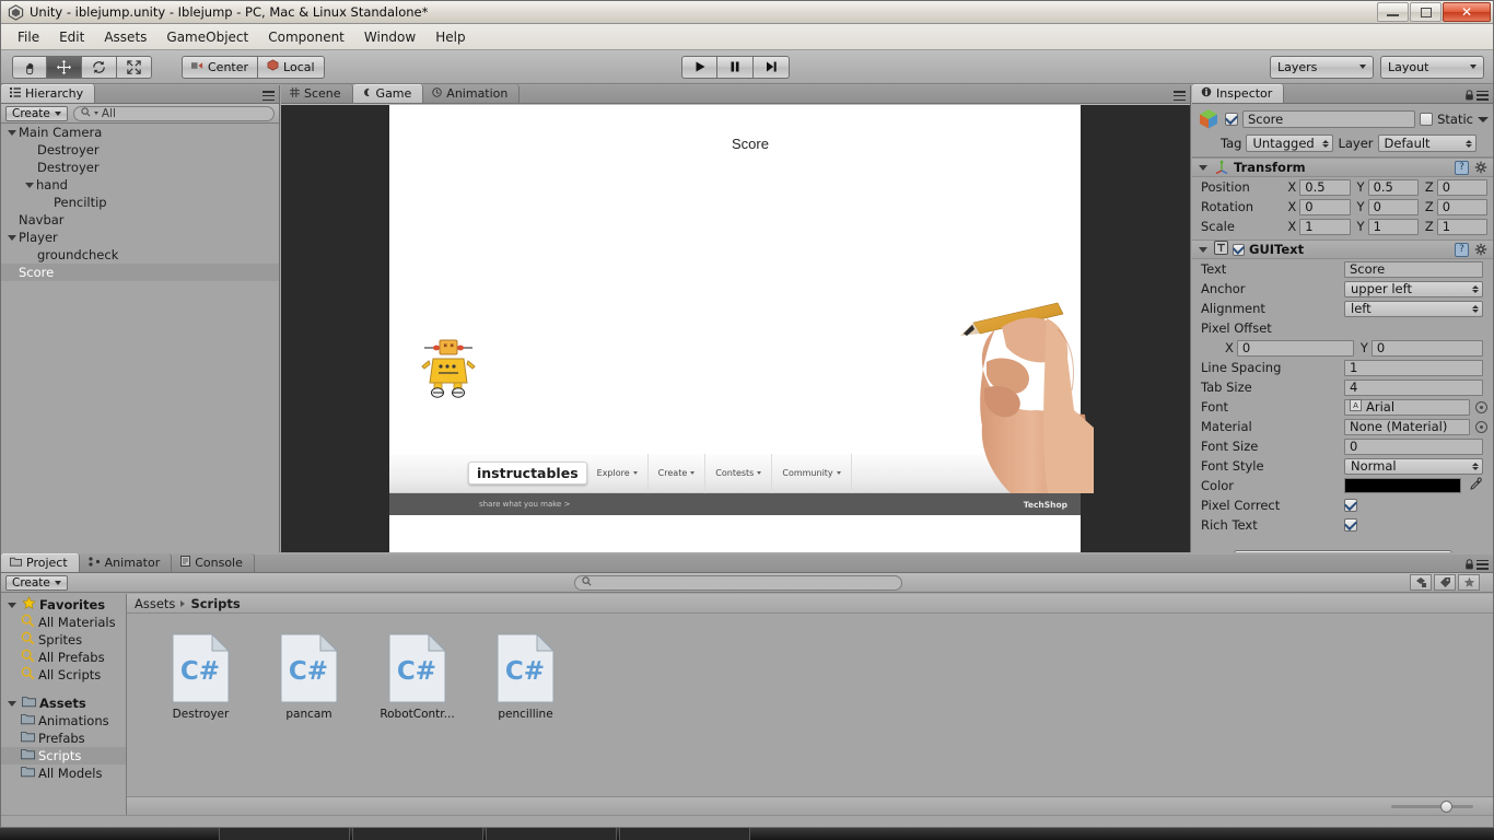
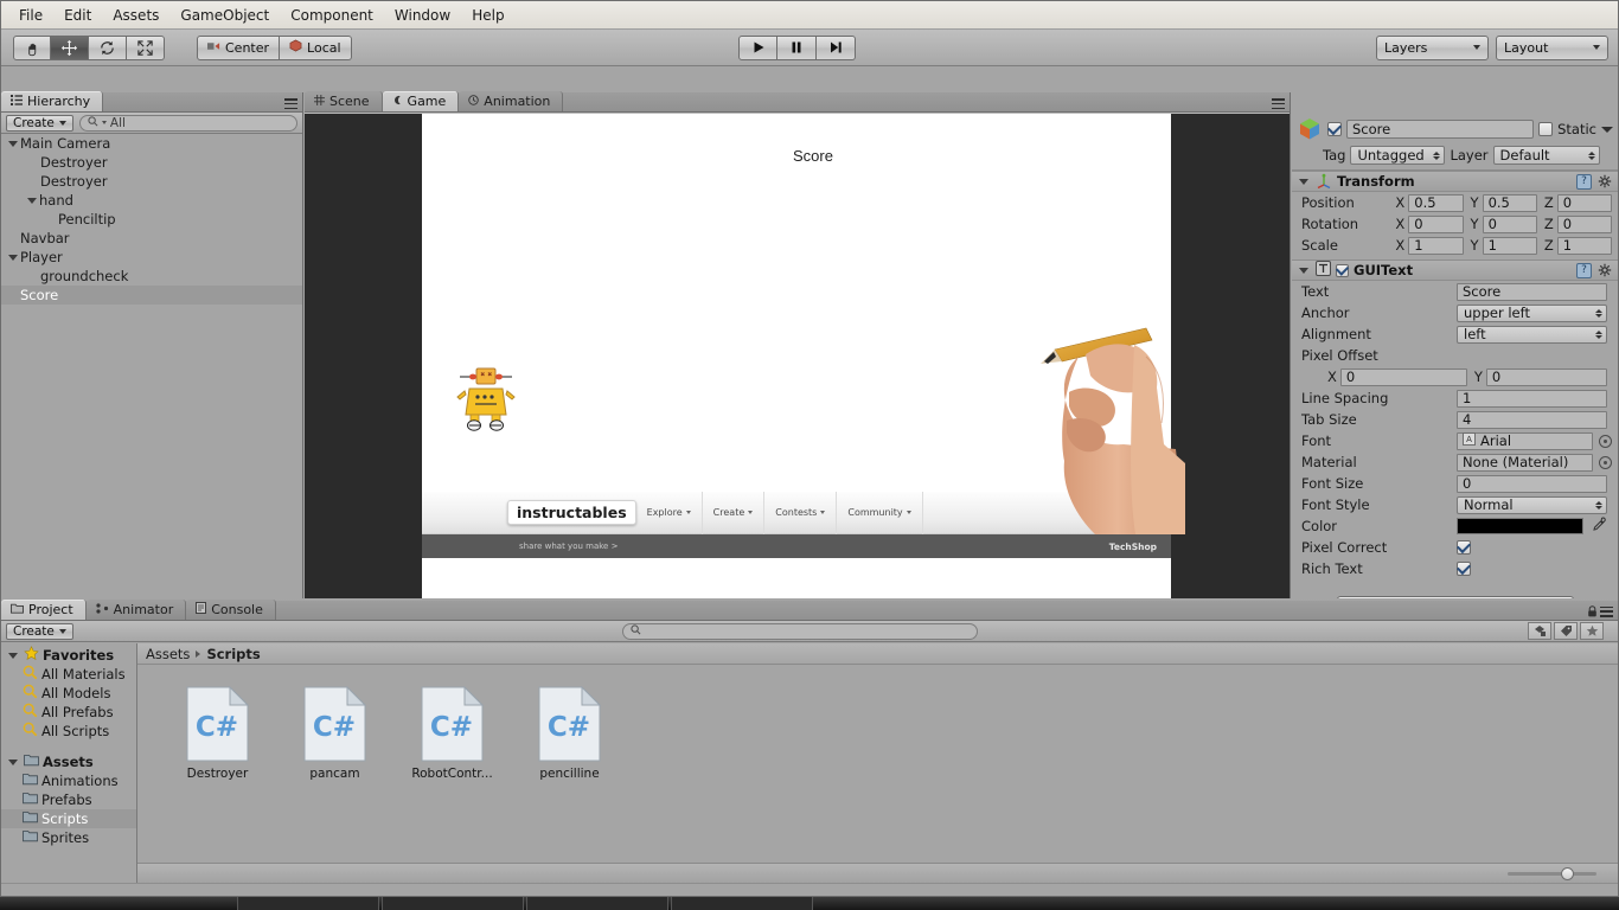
- Unity - iblejump.unity - Iblejump - PC, Mac & Linux Standalone*
- ✕
  File
  Edit
  Assets
  GameObject
  Component
  Window
  Help
  Center
  Local
  Layers
  Layout
  Hierarchy
  Create
  All
  Main Camera
  Destroyer
  Destroyer
  hand
  Penciltip
  Navbar
  Player
  groundcheck
  Score
  Scene
  Game
  Animation
  Score
  instructables
  Explore
  Create
  Contests
  Community
  share what you make >
  TechShop
- Inspector
  Score
  Static
  Tag
  Untagged
  Layer
  Default
  Transform
  ?
  Position
  X
  0.5
  Y
  0.5
  Z
  0
  Rotation
  X
  0
  Y
  0
  Z
  0
  Scale
  X
  1
  Y
  1
  Z
  1
  GUIText
  ?
  Text
  Score
  Anchor
  upper left
  Alignment
  left
  Pixel Offset
  X
  0
  Y
  0
  Line Spacing
  1
  Tab Size
  4
  Font
  A
  Arial
  Material
  None (Material)
  Font Size
  0
  Font Style
  Normal
  Color
  Pixel Correct
  Rich Text
  Project
  Animator
  Console
  Create
  Favorites
  All Materials
- Sprites
+ All Models
  All Prefabs
  All Scripts
  Assets
  Animations
  Prefabs
  Scripts
- All Models
+ Sprites
  Assets
  Scripts
  C#
  Destroyer
  C#
  pancam
  C#
  RobotContr...
  C#
  pencilline
